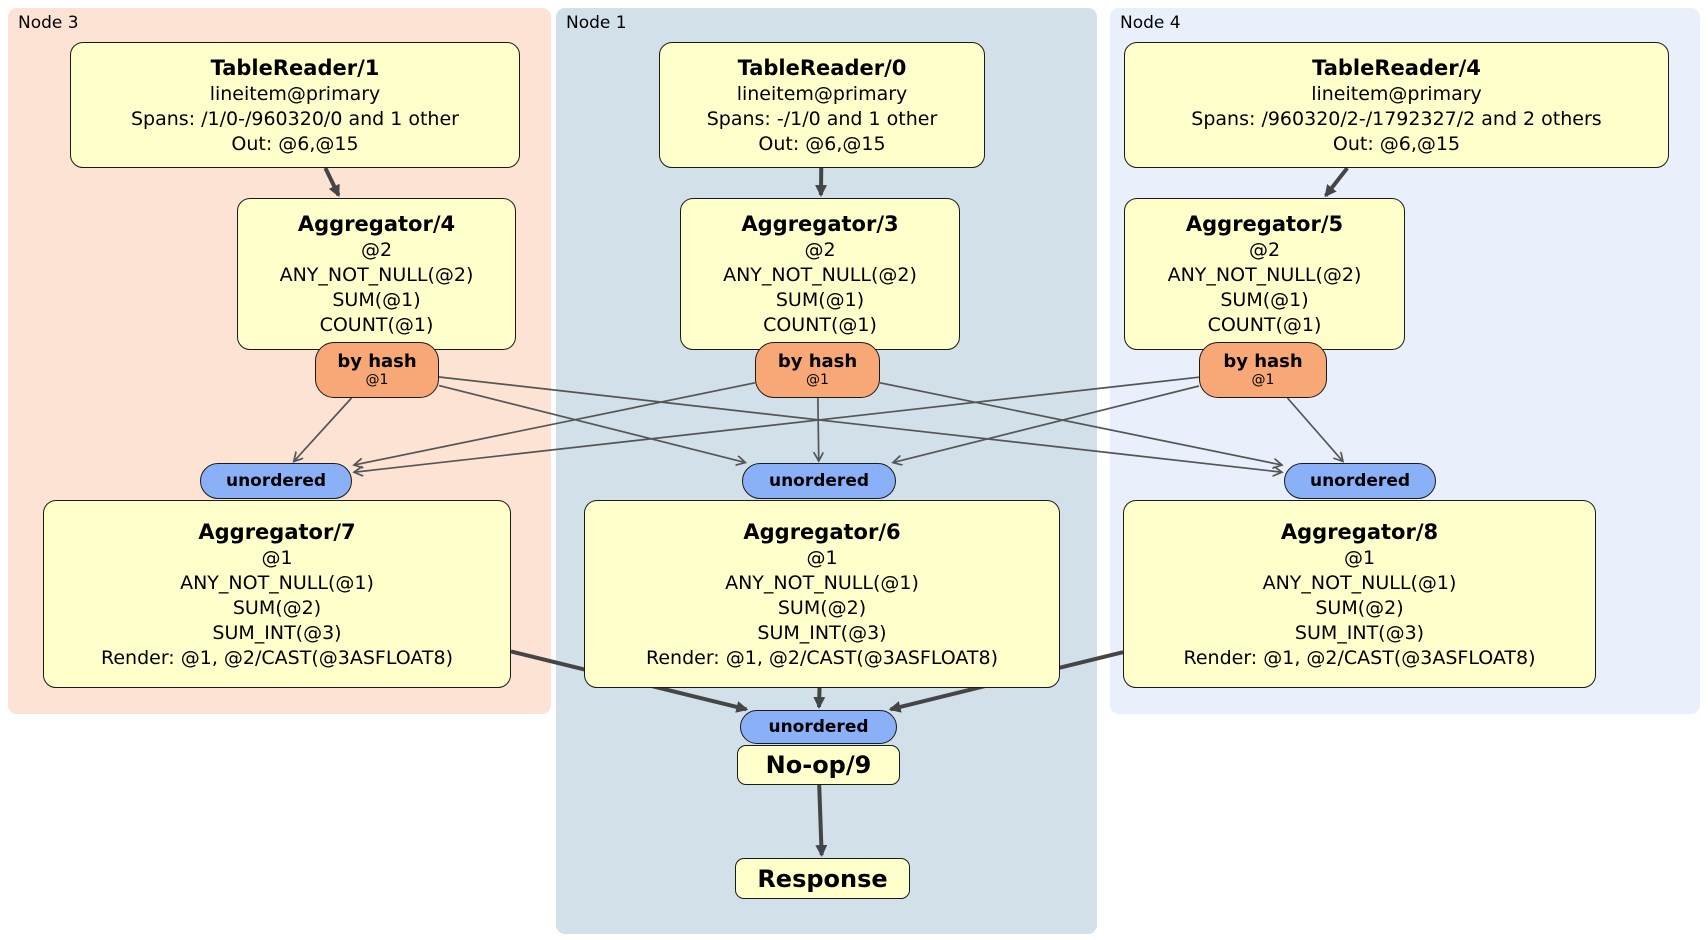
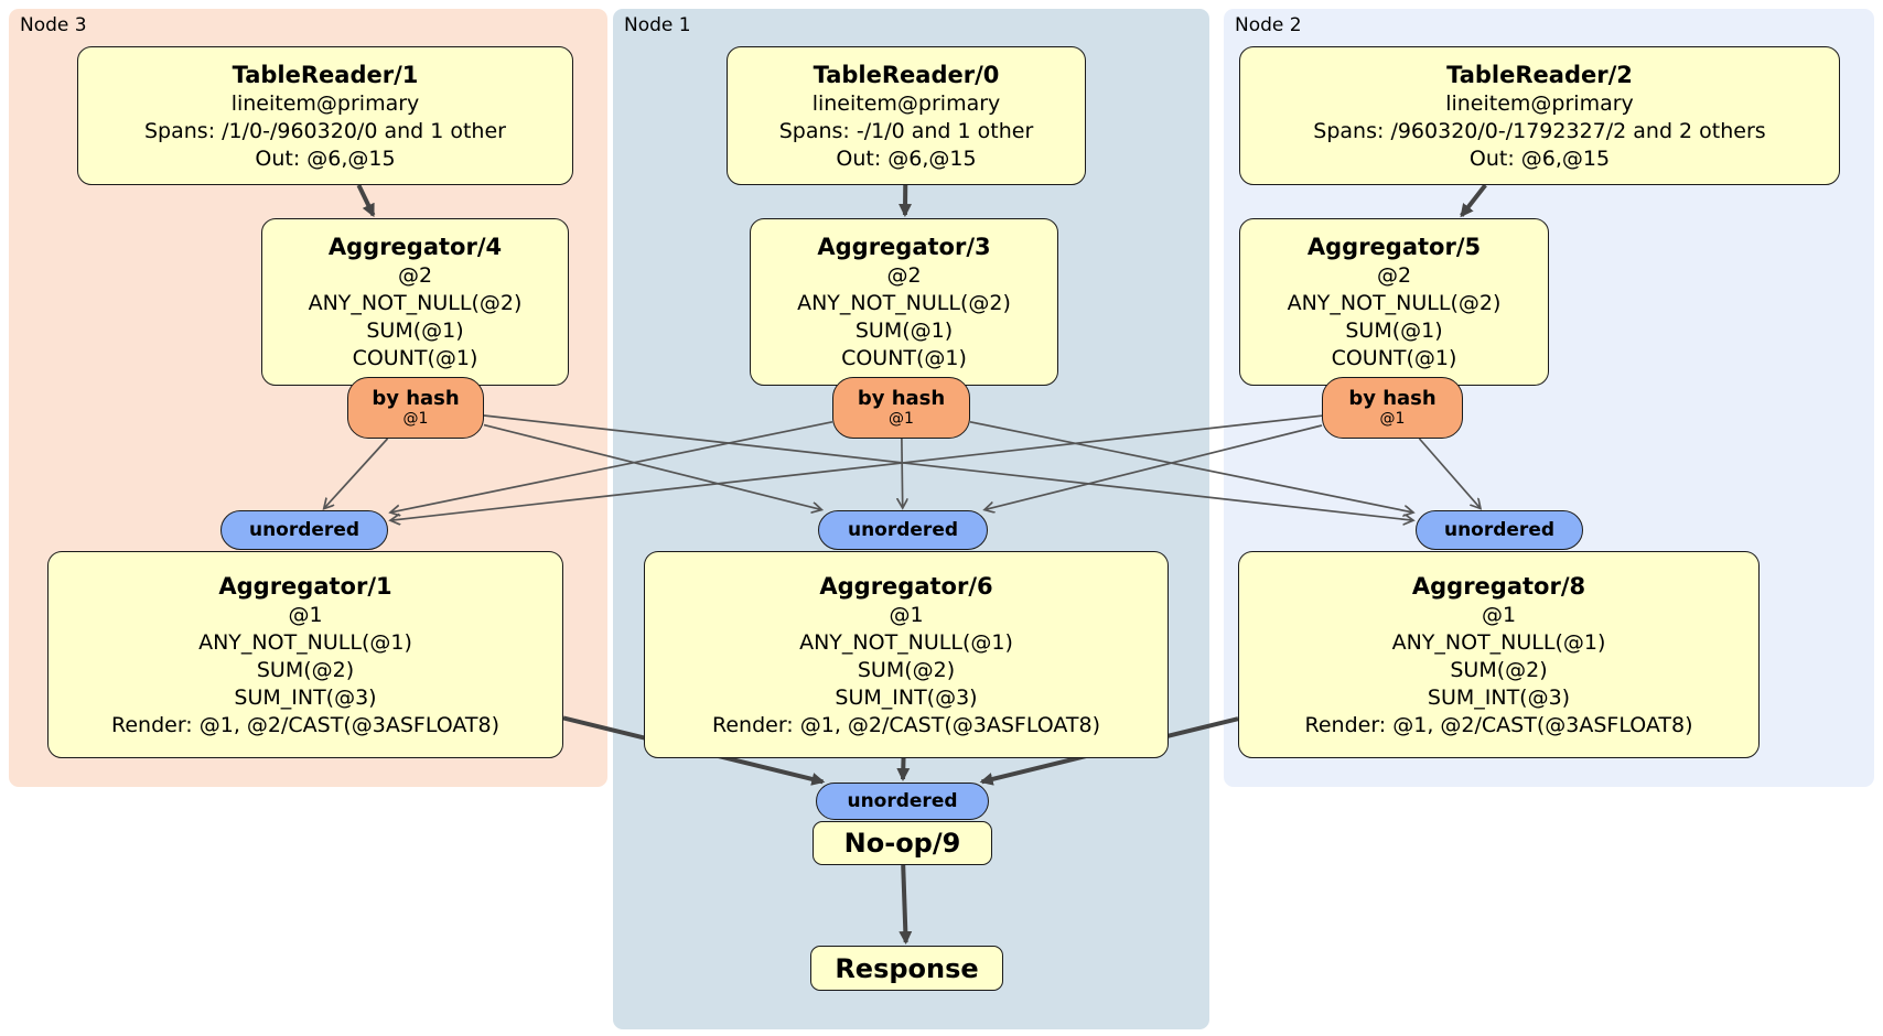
  Node 3
  Node 1
- Node 4
+ Node 2
  TableReader/1
  lineitem@primary
  Spans: /1/0-/960320/0 and 1 other
  Out: @6,@15
  TableReader/0
  lineitem@primary
  Spans: -/1/0 and 1 other
  Out: @6,@15
- TableReader/4
+ TableReader/2
  lineitem@primary
- Spans: /960320/2-/1792327/2 and 2 others
+ Spans: /960320/0-/1792327/2 and 2 others
  Out: @6,@15
  Aggregator/4
  @2
  ANY_NOT_NULL(@2)
  SUM(@1)
  COUNT(@1)
  Aggregator/3
  @2
  ANY_NOT_NULL(@2)
  SUM(@1)
  COUNT(@1)
  Aggregator/5
  @2
  ANY_NOT_NULL(@2)
  SUM(@1)
  COUNT(@1)
  by hash
  @1
  by hash
  @1
  by hash
  @1
  unordered
  unordered
  unordered
- Aggregator/7
+ Aggregator/1
  @1
  ANY_NOT_NULL(@1)
  SUM(@2)
  SUM_INT(@3)
  Render: @1, @2/CAST(@3ASFLOAT8)
  Aggregator/6
  @1
  ANY_NOT_NULL(@1)
  SUM(@2)
  SUM_INT(@3)
  Render: @1, @2/CAST(@3ASFLOAT8)
  Aggregator/8
  @1
  ANY_NOT_NULL(@1)
  SUM(@2)
  SUM_INT(@3)
  Render: @1, @2/CAST(@3ASFLOAT8)
  unordered
  No-op/9
  Response
